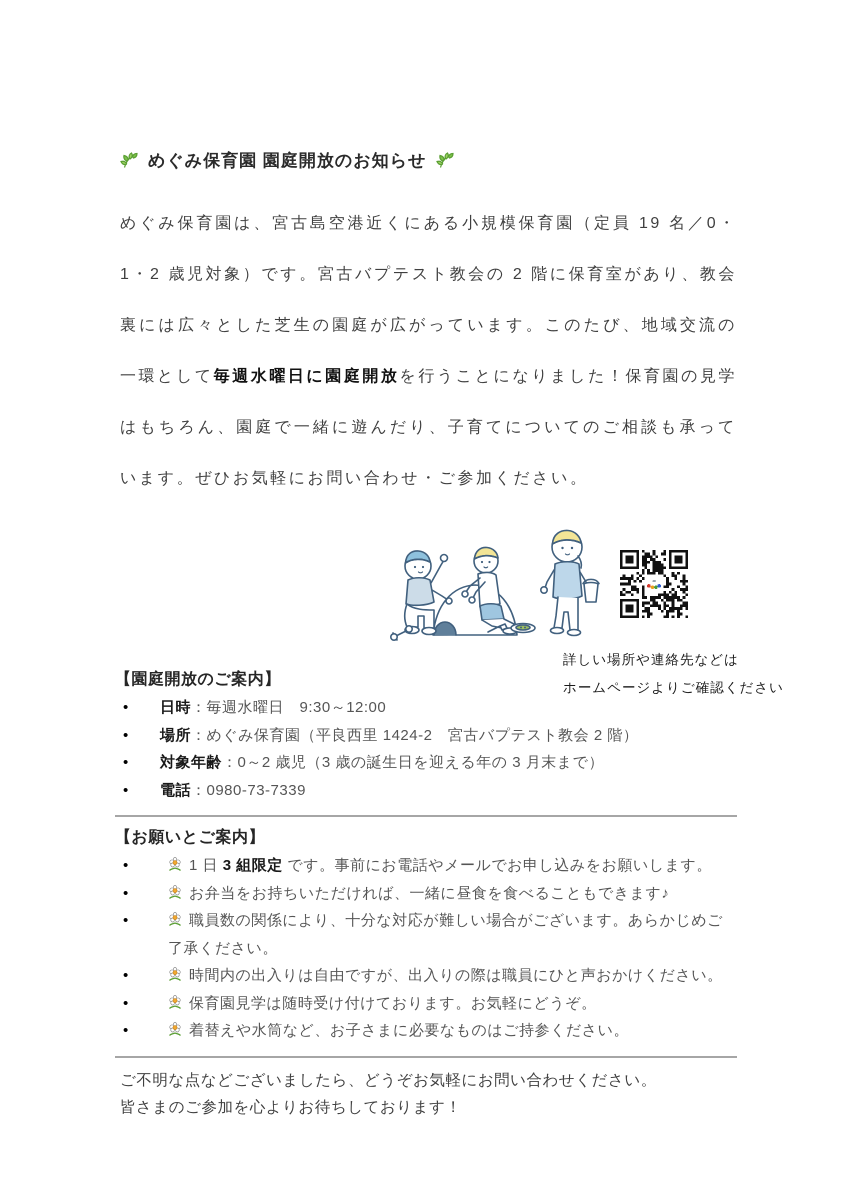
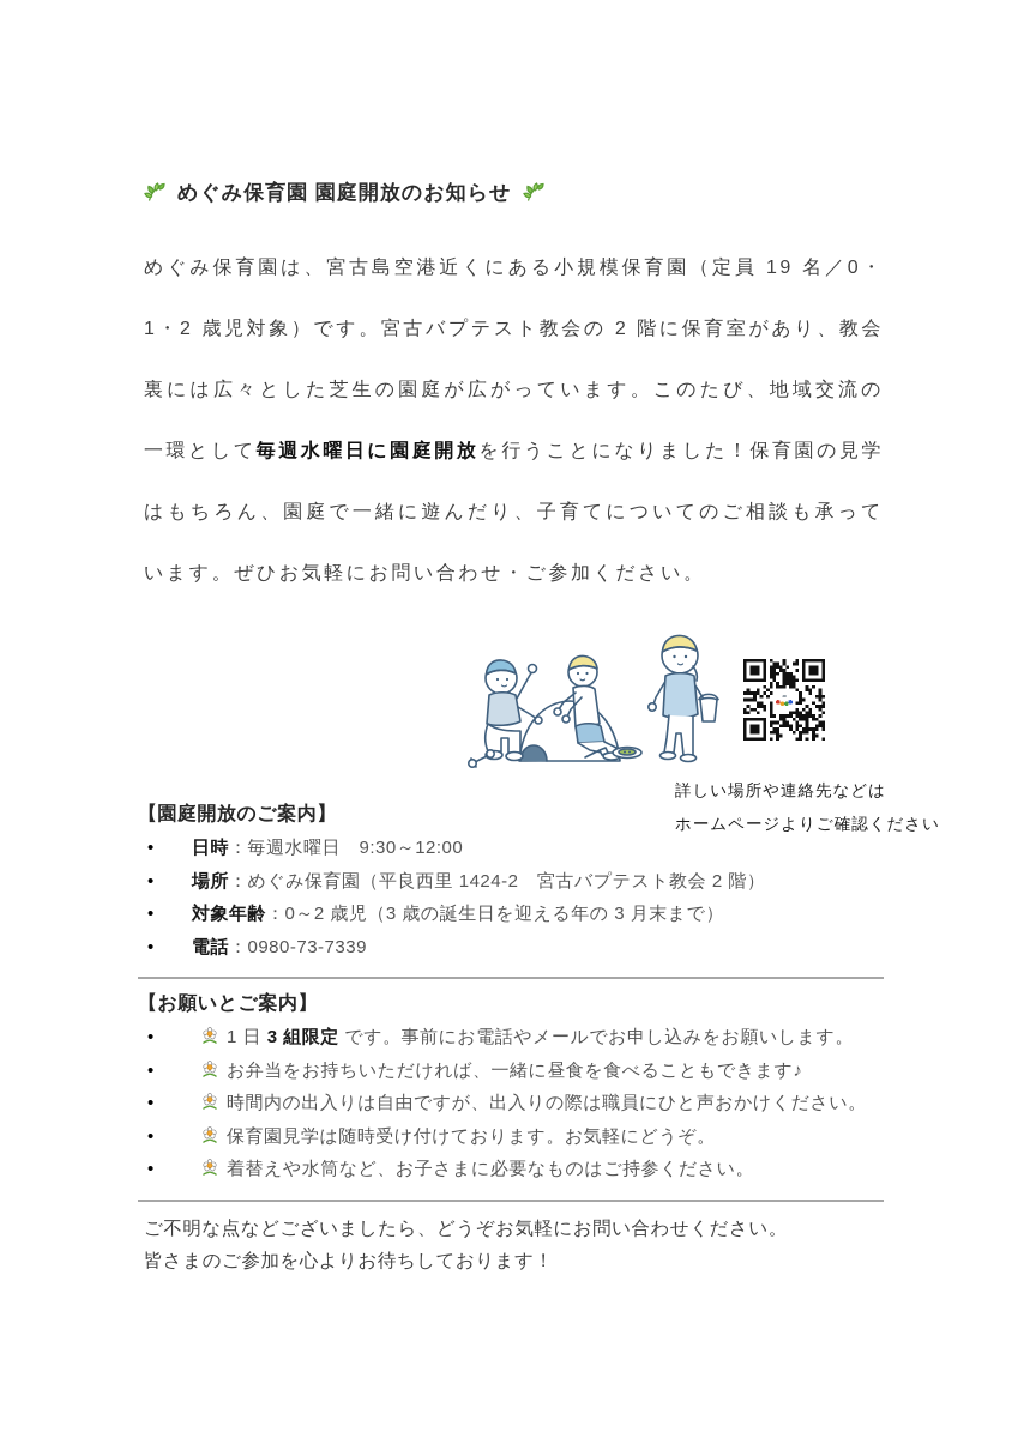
  めぐみ保育園 園庭開放のお知らせ
  めぐみ保育園は、宮古島空港近くにある小規模保育園（定員 19 名／0・1・2 歳児対象）です。宮古バプテスト教会の 2 階に保育室があり、教会裏には広々とした芝生の園庭が広がっています。このたび、地域交流の一環として毎週水曜日に園庭開放を行うことになりました！保育園の見学はもちろん、園庭で一緒に遊んだり、子育てについてのご相談も承っています。ぜひお気軽にお問い合わせ・ご参加ください。
  詳しい場所や連絡先などは
  ホームページよりご確認ください
  【園庭開放のご案内】
  日時：毎週水曜日 9:30～12:00
  場所：めぐみ保育園（平良西里 1424-2 宮古バプテスト教会 2 階）
  対象年齢：0～2 歳児（3 歳の誕生日を迎える年の 3 月末まで）
  電話：0980-73-7339
  【お願いとご案内】
  1 日 3 組限定 です。事前にお電話やメールでお申し込みをお願いします。
  お弁当をお持ちいただければ、一緒に昼食を食べることもできます♪
- 職員数の関係により、十分な対応が難しい場合がございます。あらかじめご了承ください。
  時間内の出入りは自由ですが、出入りの際は職員にひと声おかけください。
  保育園見学は随時受け付けております。お気軽にどうぞ。
  着替えや水筒など、お子さまに必要なものはご持参ください。
  ご不明な点などございましたら、どうぞお気軽にお問い合わせください。
  皆さまのご参加を心よりお待ちしております！
